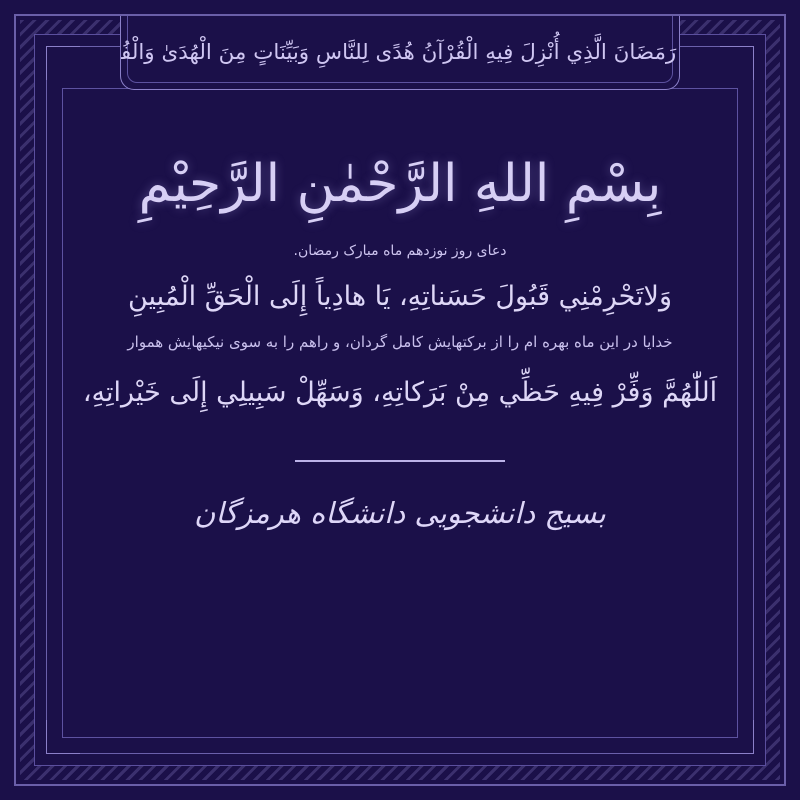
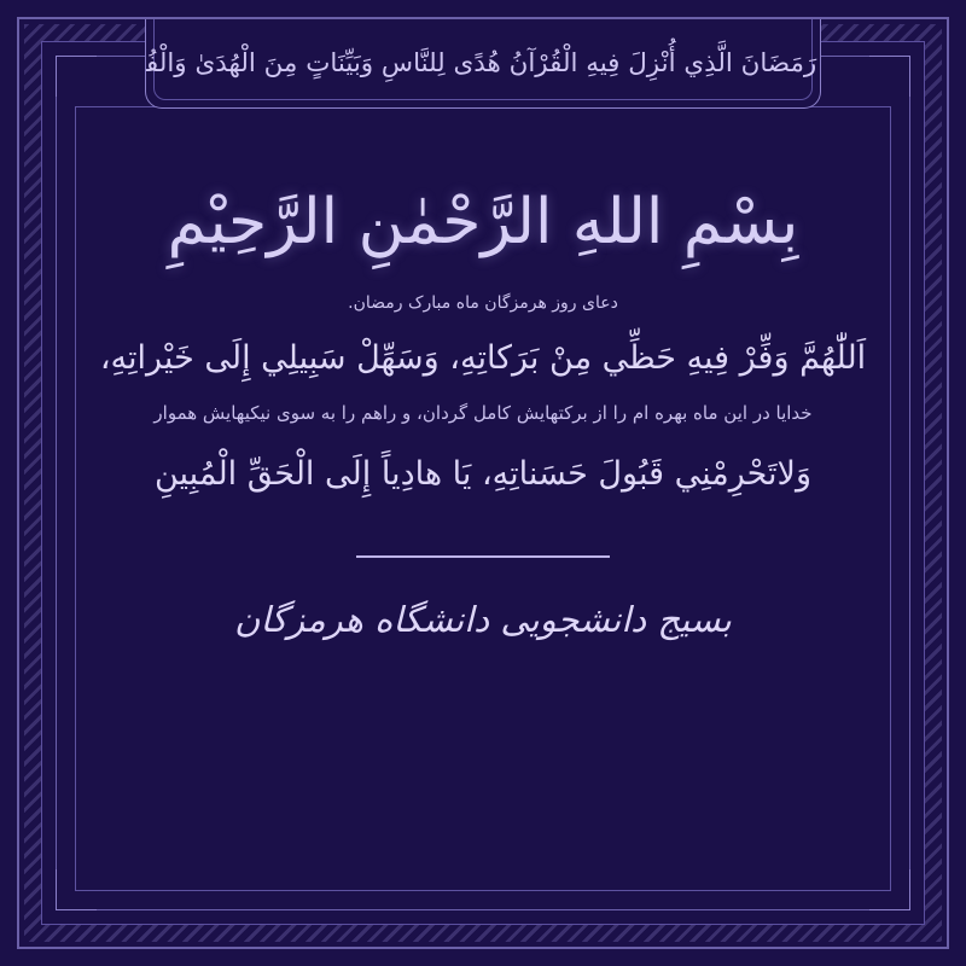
  رَمَضَانَ الَّذِي أُنْزِلَ فِيهِ الْقُرْآنُ هُدًى لِلنَّاسِ وَبَيِّنَاتٍ مِنَ الْهُدَىٰ وَالْفُ
  بِسْمِ اللهِ الرَّحْمٰنِ الرَّحِيْمِ
- دعای روز نوزدهم ماه مبارک رمضان.
+ دعای روز هرمزگان ماه مبارک رمضان.
- وَلاتَحْرِمْنِي قَبُولَ حَسَناتِهِ، يَا هادِياً إِلَى الْحَقِّ الْمُبِينِ
+ اَللّٰهُمَّ وَفِّرْ فِيهِ حَظِّي مِنْ بَرَكاتِهِ، وَسَهِّلْ سَبِيلِي إِلَى خَيْراتِهِ،
  خدایا در این ماه بهره ام را از برکتهایش کامل گردان، و راهم را به سوی نیکیهایش هموار
- اَللّٰهُمَّ وَفِّرْ فِيهِ حَظِّي مِنْ بَرَكاتِهِ، وَسَهِّلْ سَبِيلِي إِلَى خَيْراتِهِ،
+ وَلاتَحْرِمْنِي قَبُولَ حَسَناتِهِ، يَا هادِياً إِلَى الْحَقِّ الْمُبِينِ
  بسیج دانشجویی دانشگاه هرمزگان
